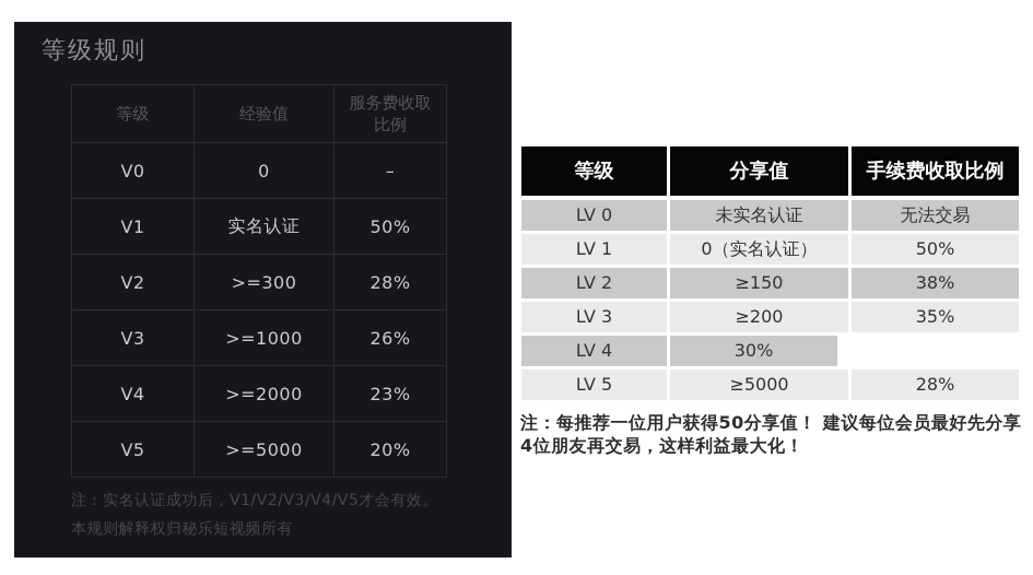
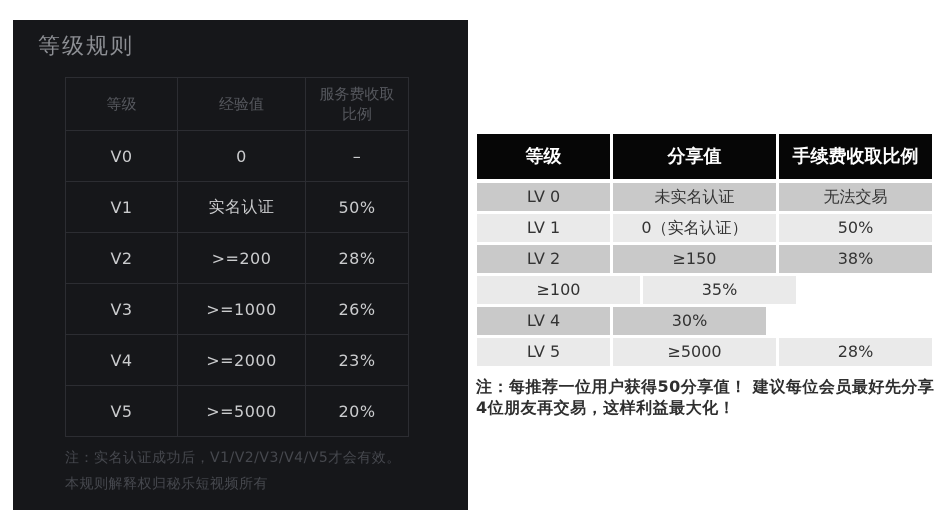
  等级规则
  等级	经验值	服务费收取 比例
  V0	0	–
  V1	实名认证	50%
- V2	>=300	28%
+ V2	>=200	28%
  V3	>=1000	26%
  V4	>=2000	23%
  V5	>=5000	20%
  注：实名认证成功后，V1/V2/V3/V4/V5才会有效。
  本规则解释权归秘乐短视频所有
  等级
  分享值
  手续费收取比例
  LV 0
  未实名认证
  无法交易
  LV 1
  0（实名认证）
  50%
  LV 2
  ≥150
  38%
- LV 3
- ≥200
+ ≥100
  35%
  LV 4
  30%
  LV 5
  ≥5000
  28%
  注：每推荐一位用户获得50分享值！ 建议每位会员最好先分享4位朋友再交易，这样利益最大化！
